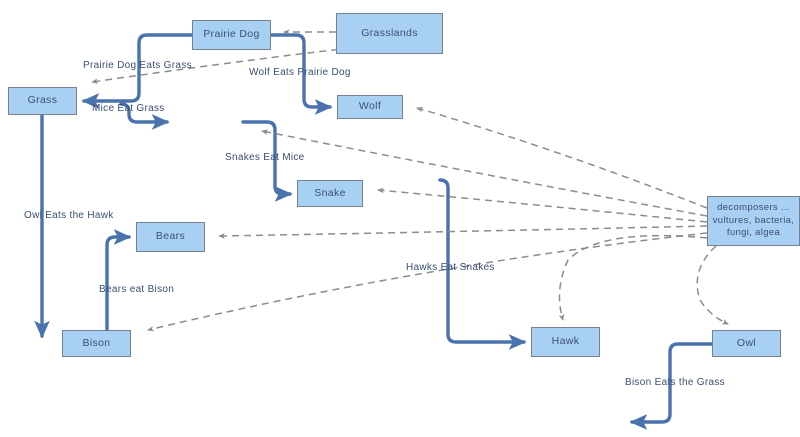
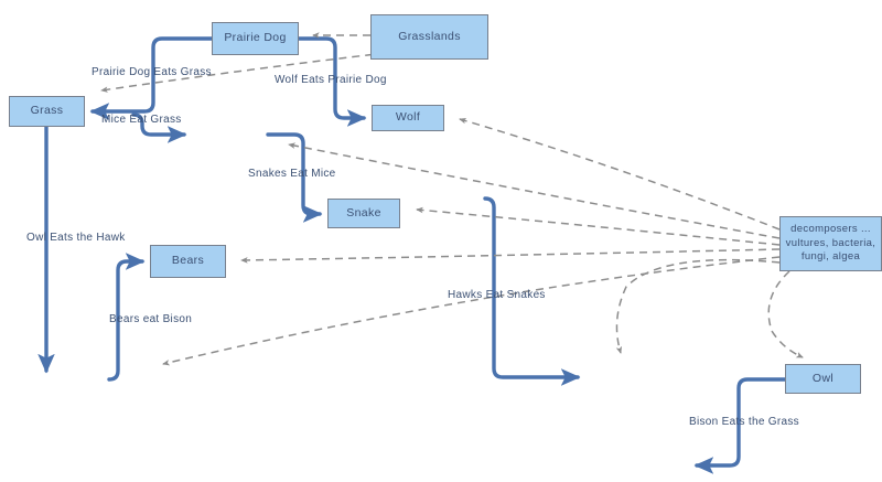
  Prairie Dog
  Grasslands
  Grass
  Wolf
  Snake
  Bears
  decomposers ... vultures, bacteria, fungi, algea
- Bison
- Hawk
  Owl
  Prairie Dog Eats Grass
  Wolf Eats Prairie Dog
  Mice Eat Grass
  Snakes Eat Mice
  Owl Eats the Hawk
  Bears eat Bison
  Hawks Eat Snakes
  Bison Eats the Grass
